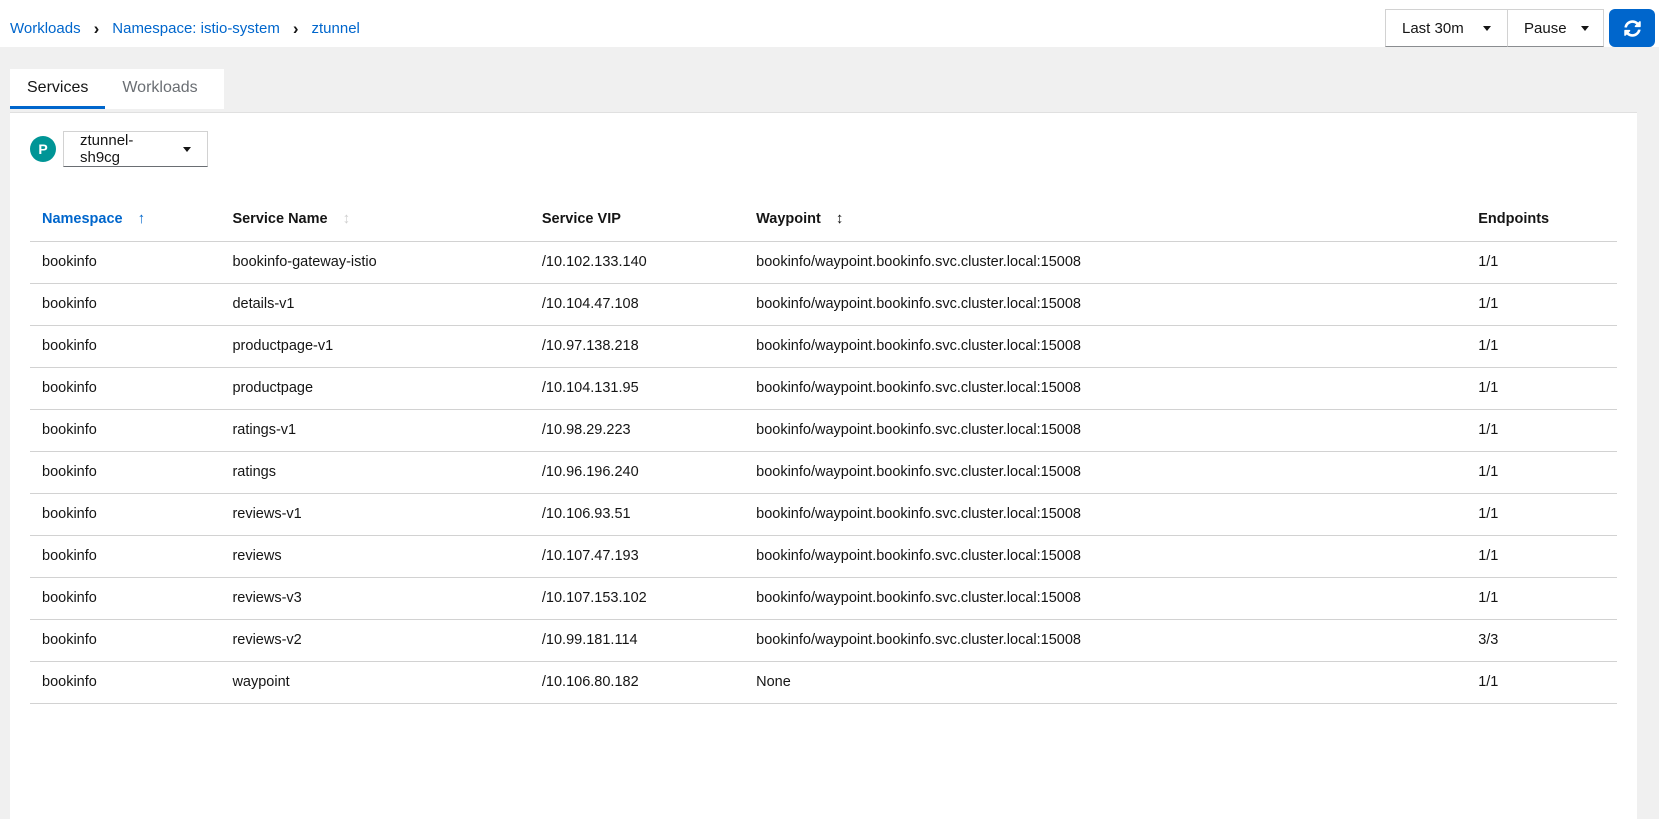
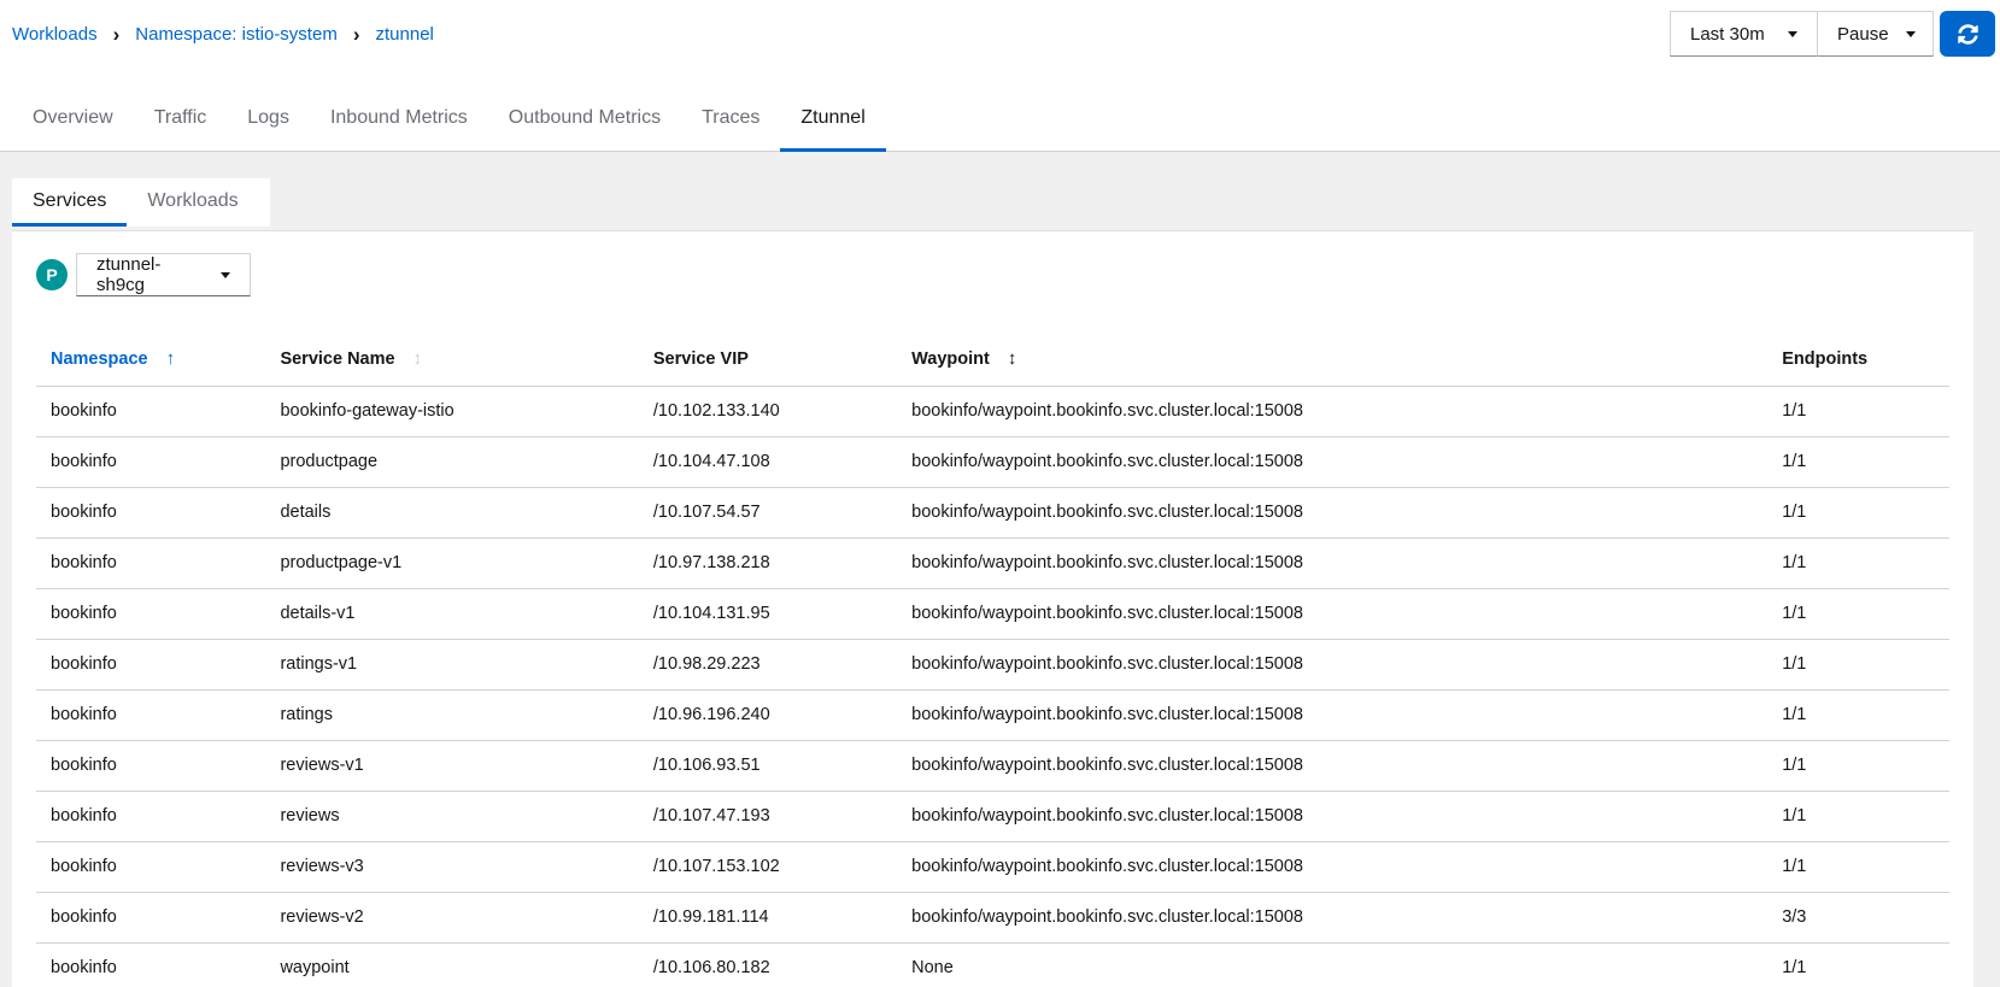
  Workloads
  ›
  Namespace: istio-system
  ›
  ztunnel
  Last 30m
  Pause
+ Overview
+ Traffic
+ Logs
+ Inbound Metrics
+ Outbound Metrics
+ Traces
+ Ztunnel
  Services
  Workloads
  P
  ztunnel-sh9cg
  Namespace ↑	Service Name ↕	Service VIP	Waypoint ↕	Endpoints
  bookinfo	bookinfo-gateway-istio	/10.102.133.140	bookinfo/waypoint.bookinfo.svc.cluster.local:15008	1/1
- bookinfo	details-v1	/10.104.47.108	bookinfo/waypoint.bookinfo.svc.cluster.local:15008	1/1
+ bookinfo	productpage	/10.104.47.108	bookinfo/waypoint.bookinfo.svc.cluster.local:15008	1/1
+ bookinfo	details	/10.107.54.57	bookinfo/waypoint.bookinfo.svc.cluster.local:15008	1/1
  bookinfo	productpage-v1	/10.97.138.218	bookinfo/waypoint.bookinfo.svc.cluster.local:15008	1/1
- bookinfo	productpage	/10.104.131.95	bookinfo/waypoint.bookinfo.svc.cluster.local:15008	1/1
+ bookinfo	details-v1	/10.104.131.95	bookinfo/waypoint.bookinfo.svc.cluster.local:15008	1/1
  bookinfo	ratings-v1	/10.98.29.223	bookinfo/waypoint.bookinfo.svc.cluster.local:15008	1/1
  bookinfo	ratings	/10.96.196.240	bookinfo/waypoint.bookinfo.svc.cluster.local:15008	1/1
  bookinfo	reviews-v1	/10.106.93.51	bookinfo/waypoint.bookinfo.svc.cluster.local:15008	1/1
  bookinfo	reviews	/10.107.47.193	bookinfo/waypoint.bookinfo.svc.cluster.local:15008	1/1
  bookinfo	reviews-v3	/10.107.153.102	bookinfo/waypoint.bookinfo.svc.cluster.local:15008	1/1
  bookinfo	reviews-v2	/10.99.181.114	bookinfo/waypoint.bookinfo.svc.cluster.local:15008	3/3
  bookinfo	waypoint	/10.106.80.182	None	1/1
